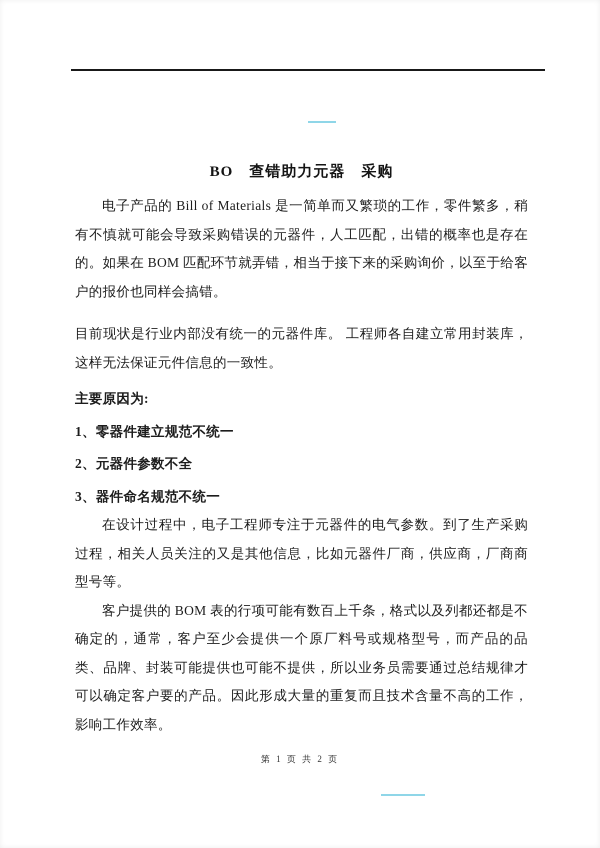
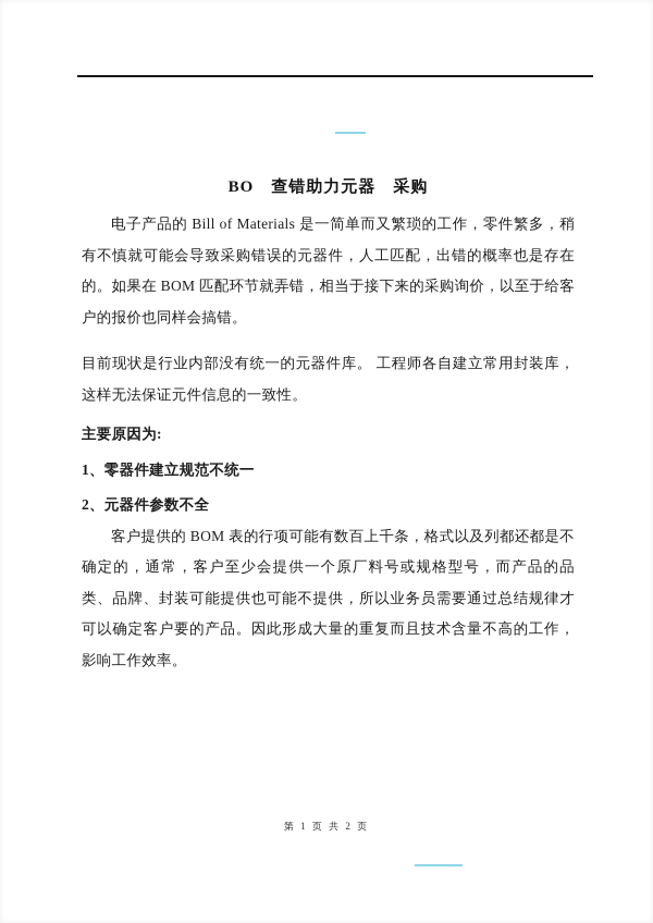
  BO 查错助力元器 采购
  电子产品的 Bill of Materials 是一简单而又繁琐的工作，零件繁多，稍有不慎就可能会导致采购错误的元器件，人工匹配，出错的概率也是存在的。如果在 BOM 匹配环节就弄错，相当于接下来的采购询价，以至于给客户的报价也同样会搞错。
  目前现状是行业内部没有统一的元器件库。 工程师各自建立常用封装库，这样无法保证元件信息的一致性。
  主要原因为:
  1、零器件建立规范不统一
  2、元器件参数不全
- 3、器件命名规范不统一
- 在设计过程中，电子工程师专注于元器件的电气参数。到了生产采购过程，相关人员关注的又是其他信息，比如元器件厂商，供应商，厂商商型号等。
  客户提供的 BOM 表的行项可能有数百上千条，格式以及列都还都是不确定的，通常，客户至少会提供一个原厂料号或规格型号，而产品的品类、品牌、封装可能提供也可能不提供，所以业务员需要通过总结规律才可以确定客户要的产品。因此形成大量的重复而且技术含量不高的工作，影响工作效率。
  第 1 页 共 2 页
